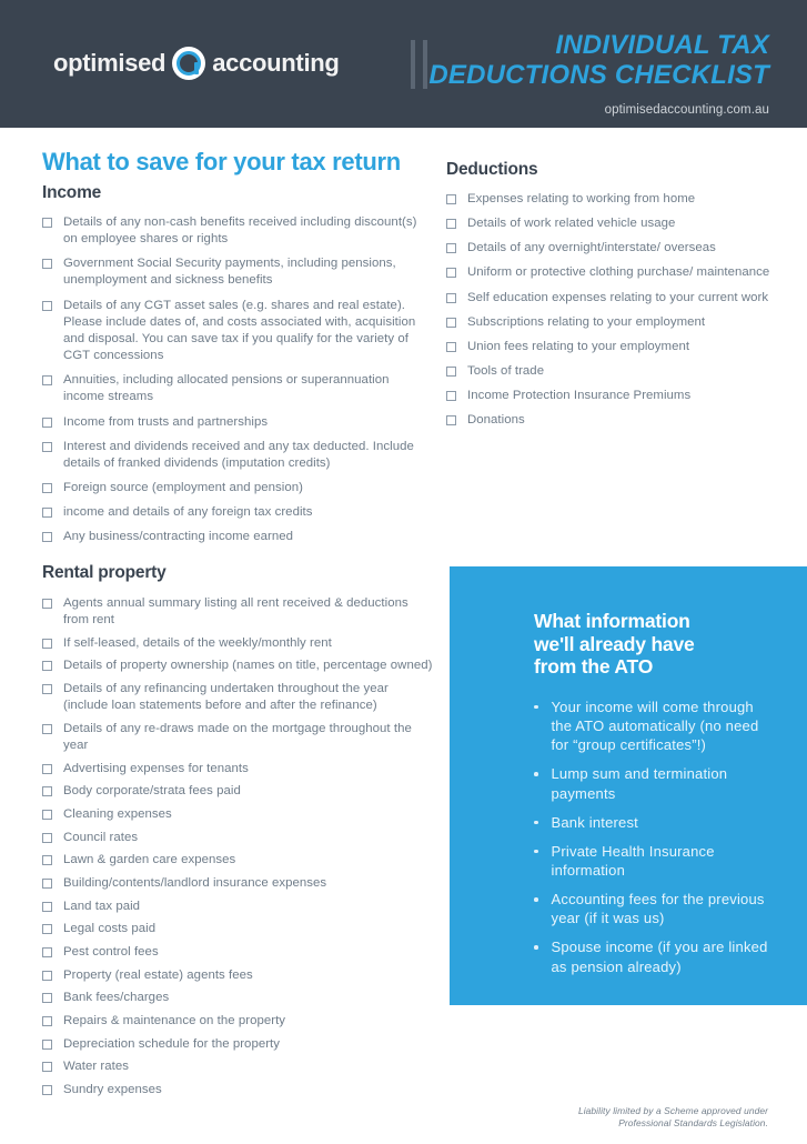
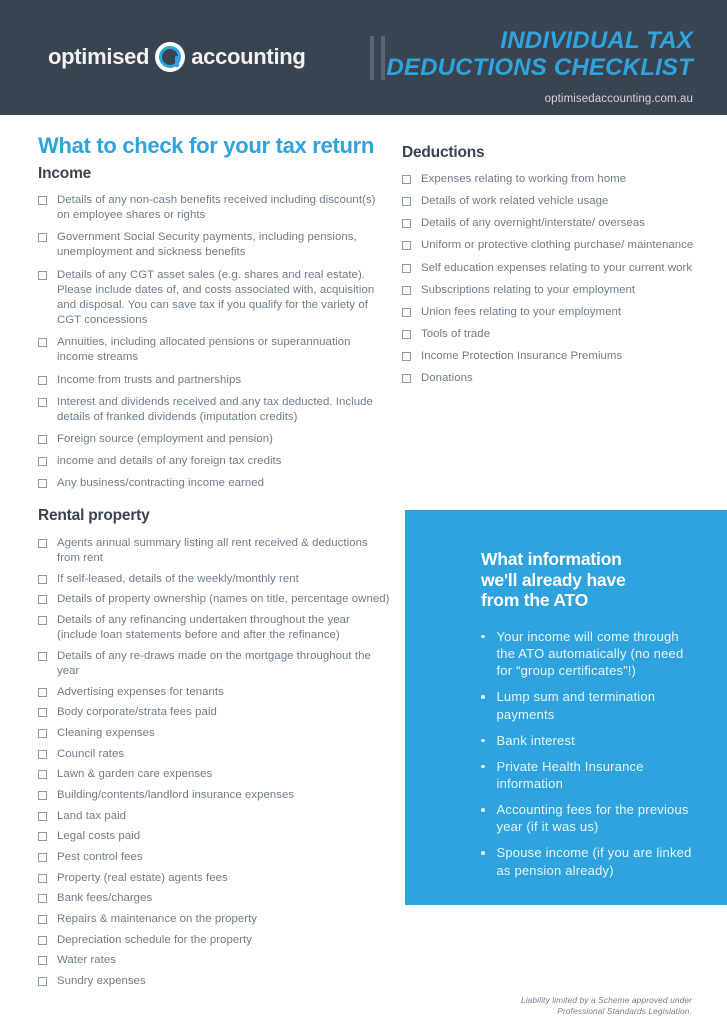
  optimised
  accounting
  INDIVIDUAL TAX
  DEDUCTIONS CHECKLIST
  optimisedaccounting.com.au
- What to save for your tax return
+ What to check for your tax return
  Income
  Details of any non-cash benefits received including discount(s) on employee shares or rights
  Government Social Security payments, including pensions, unemployment and sickness benefits
  Details of any CGT asset sales (e.g. shares and real estate). Please include dates of, and costs associated with, acquisition and disposal. You can save tax if you qualify for the variety of CGT concessions
  Annuities, including allocated pensions or superannuation income streams
  Income from trusts and partnerships
  Interest and dividends received and any tax deducted. Include details of franked dividends (imputation credits)
  Foreign source (employment and pension)
  income and details of any foreign tax credits
  Any business/contracting income earned
  Deductions
  Expenses relating to working from home
  Details of work related vehicle usage
  Details of any overnight/interstate/ overseas
  Uniform or protective clothing purchase/ maintenance
  Self education expenses relating to your current work
  Subscriptions relating to your employment
  Union fees relating to your employment
  Tools of trade
  Income Protection Insurance Premiums
  Donations
  Rental property
  Agents annual summary listing all rent received & deductions from rent
  If self-leased, details of the weekly/monthly rent
  Details of property ownership (names on title, percentage owned)
  Details of any refinancing undertaken throughout the year (include loan statements before and after the refinance)
  Details of any re-draws made on the mortgage throughout the year
  Advertising expenses for tenants
  Body corporate/strata fees paid
  Cleaning expenses
  Council rates
  Lawn & garden care expenses
  Building/contents/landlord insurance expenses
  Land tax paid
  Legal costs paid
  Pest control fees
  Property (real estate) agents fees
  Bank fees/charges
  Repairs & maintenance on the property
  Depreciation schedule for the property
  Water rates
  Sundry expenses
  What information
  we'll already have
  from the ATO
  Your income will come through the ATO automatically (no need for “group certificates”!)
  Lump sum and termination payments
  Bank interest
  Private Health Insurance information
  Accounting fees for the previous year (if it was us)
  Spouse income (if you are linked as pension already)
  Liability limited by a Scheme approved under
  Professional Standards Legislation.
